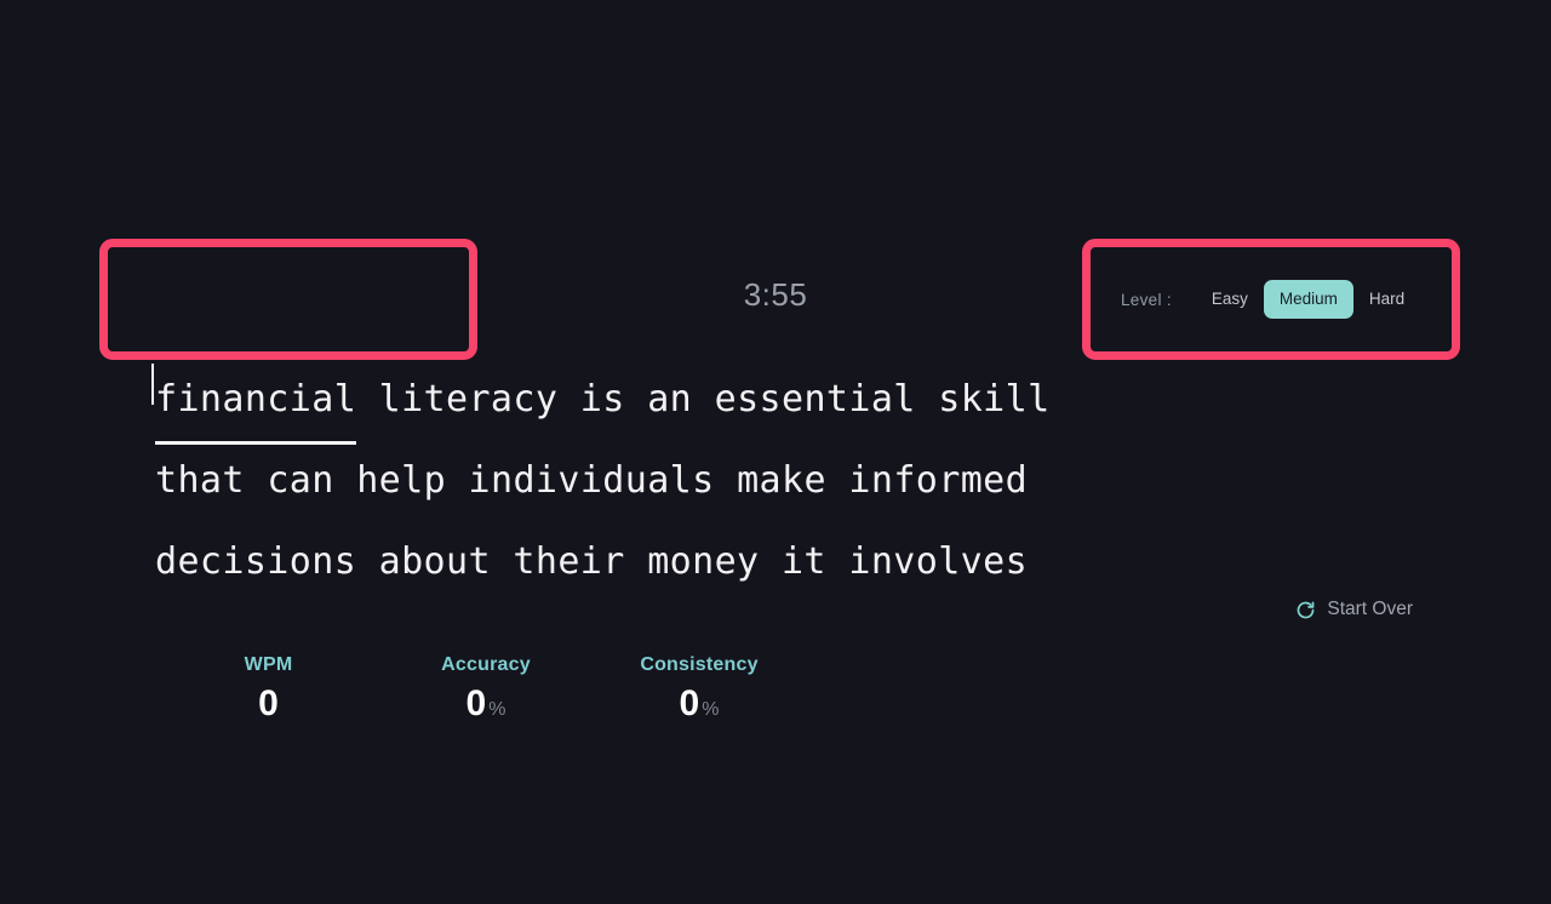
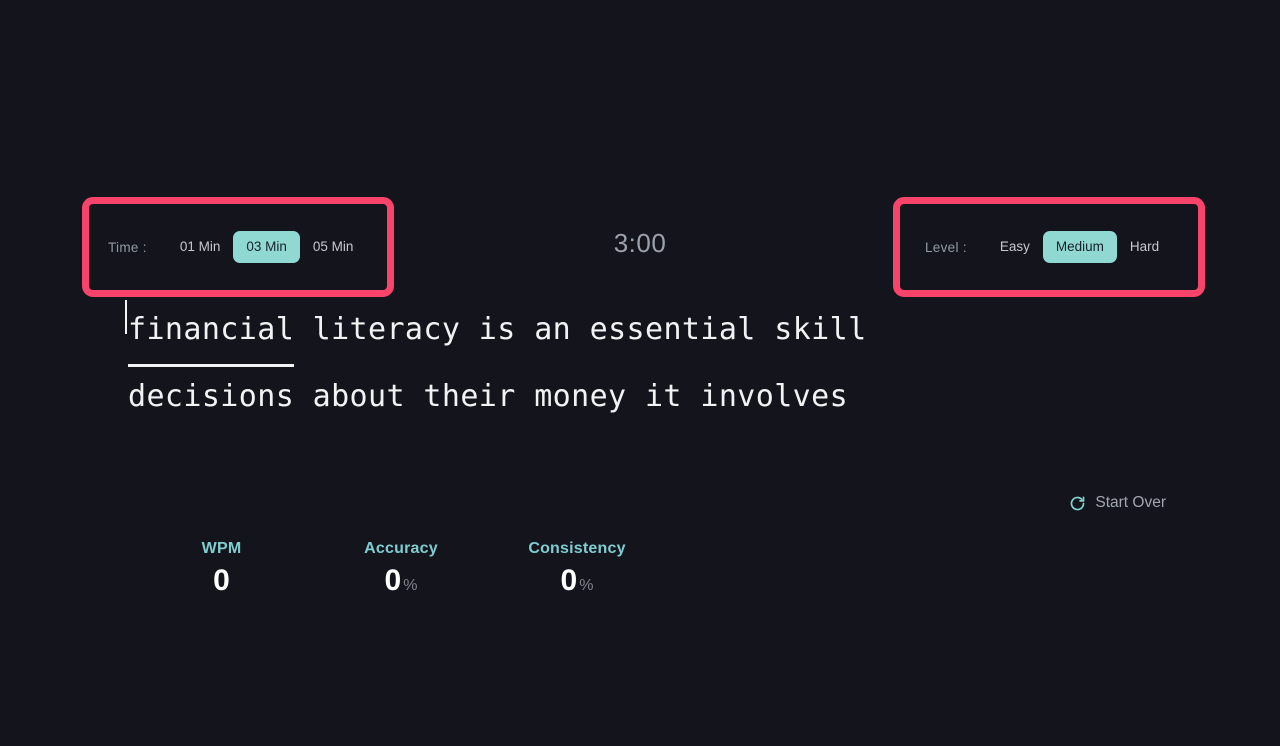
+ Time :
+ 01 Min
+ 03 Min
+ 05 Min
  Level :
  Easy
  Medium
  Hard
- 3:55
+ 3:00
  financial literacy is an essential skill
- that can help individuals make informed
  decisions about their money it involves
  Start Over
  WPM
  0
  Accuracy
  0
  %
  Consistency
  0
  %
